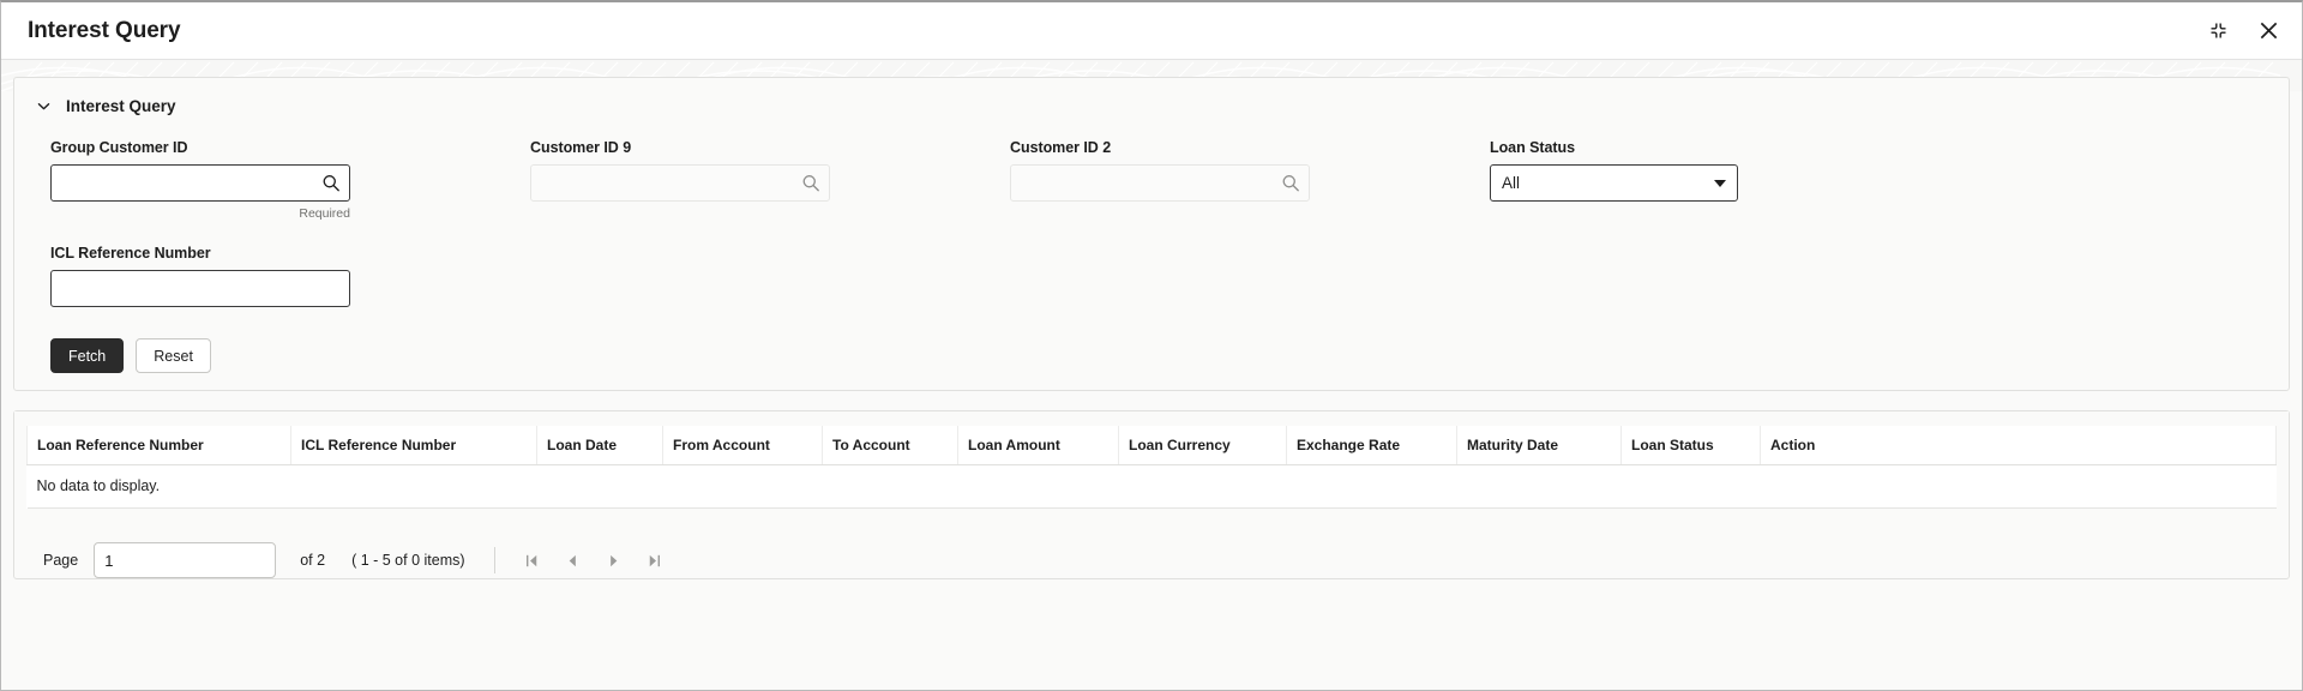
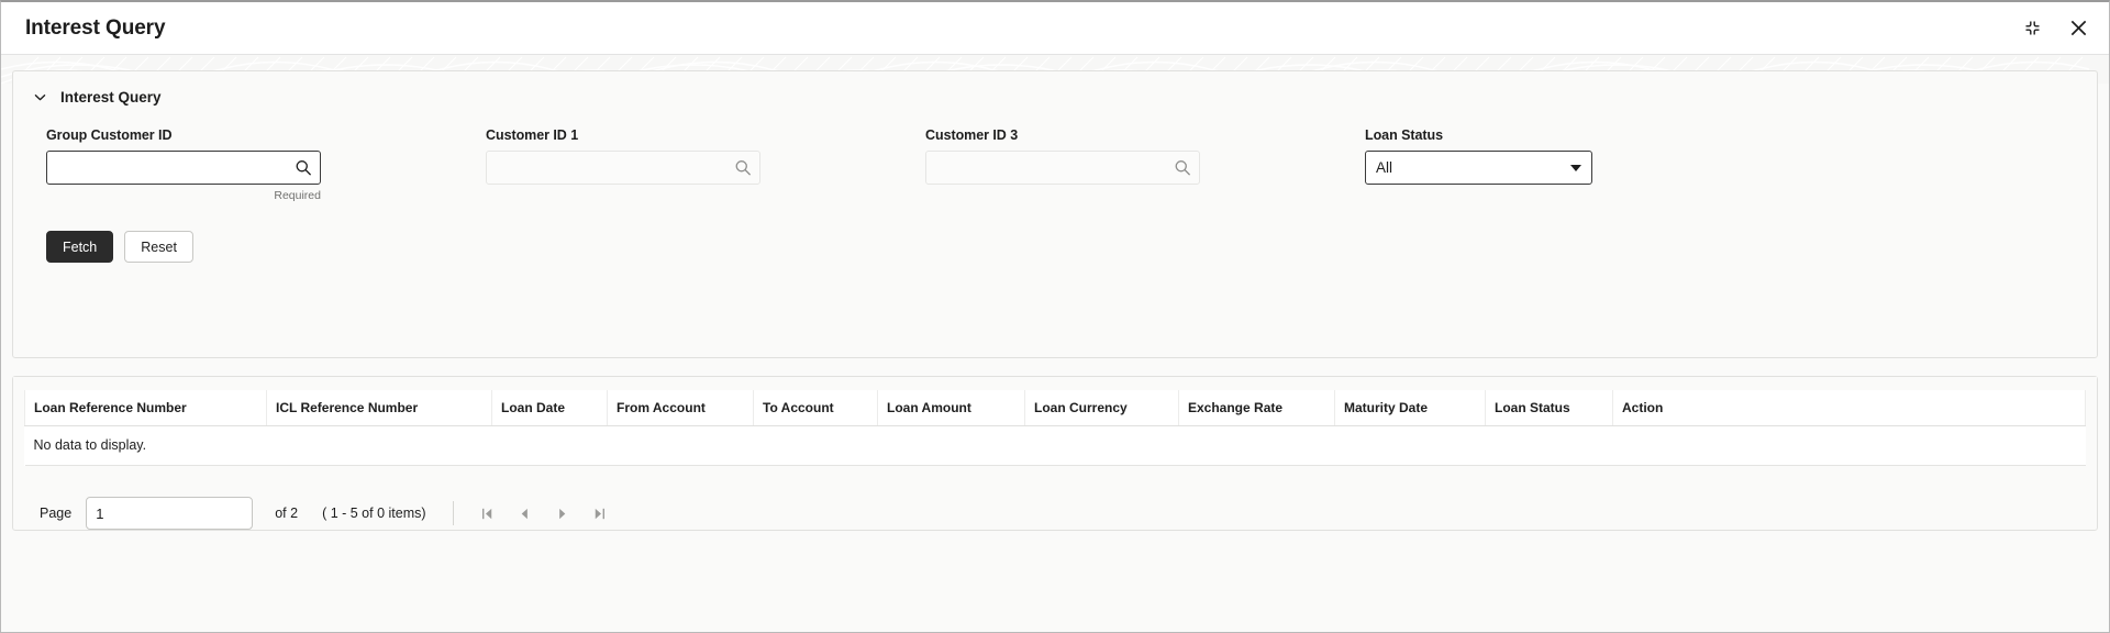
  Interest Query
  Interest Query
  Group Customer ID
  Required
- Customer ID 9
+ Customer ID 1
- Customer ID 2
+ Customer ID 3
  Loan Status
  All
- ICL Reference Number
  Fetch
  Reset
  Loan Reference Number	ICL Reference Number	Loan Date	From Account	To Account	Loan Amount	Loan Currency	Exchange Rate	Maturity Date	Loan Status	Action
  No data to display.
  Page
  1
  of 2
  ( 1 - 5 of 0 items)
